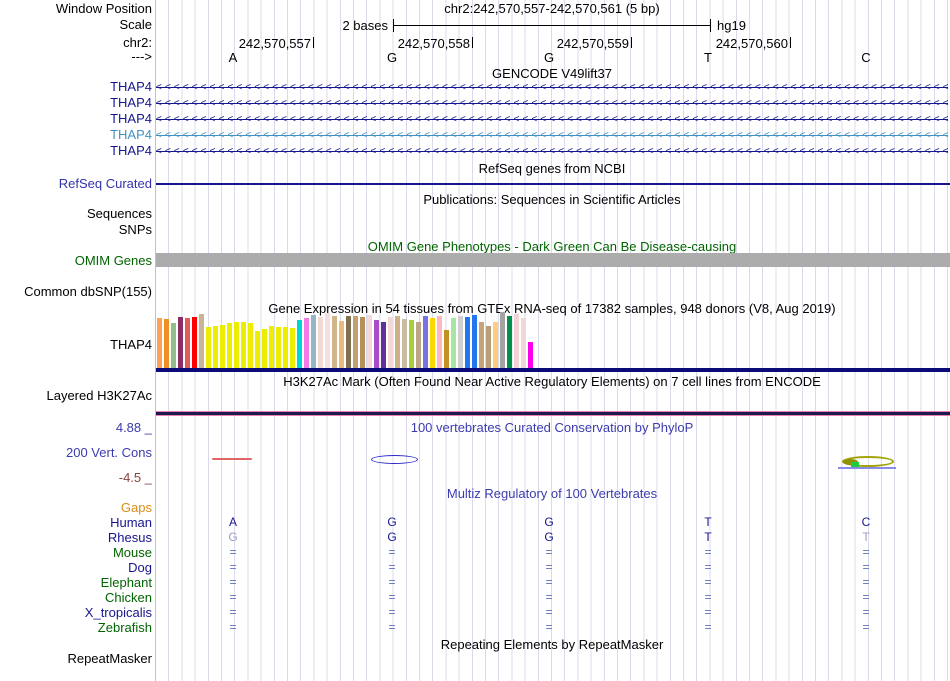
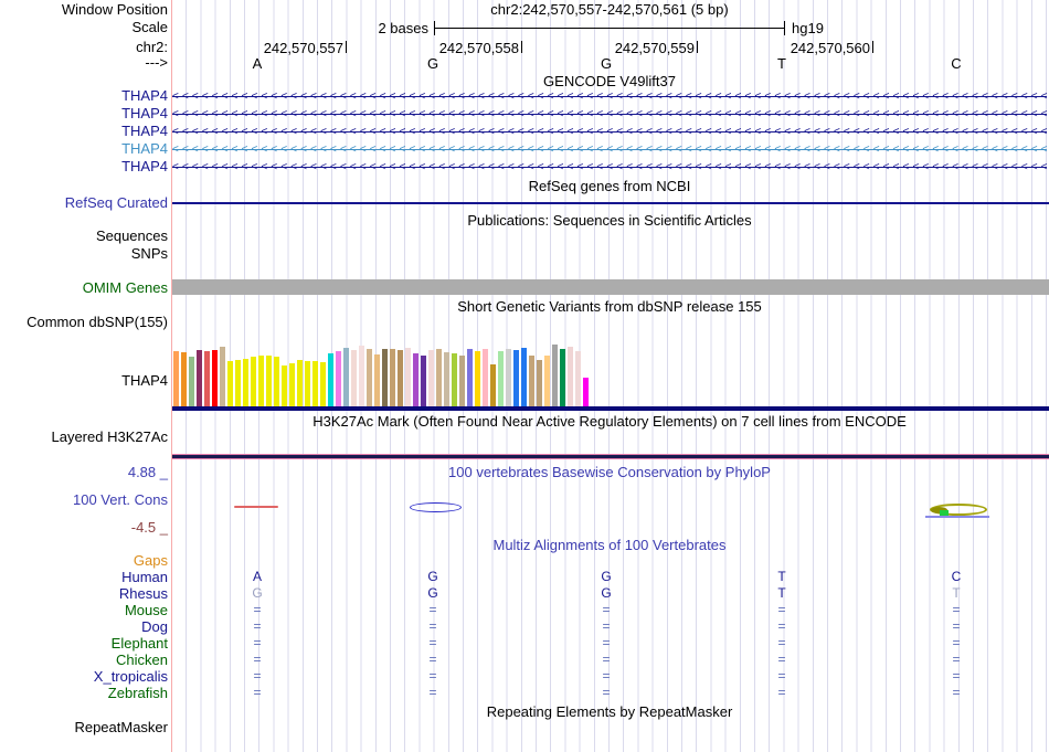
  Window Position
  chr2:242,570,557-242,570,561 (5 bp)
  Scale
  2 bases
  hg19
  chr2:
  --->
  GENCODE V49lift37
  RefSeq genes from NCBI
  RefSeq Curated
  Publications: Sequences in Scientific Articles
  Sequences
  SNPs
- OMIM Gene Phenotypes - Dark Green Can Be Disease-causing
  OMIM Genes
+ Short Genetic Variants from dbSNP release 155
  Common dbSNP(155)
- Gene Expression in 54 tissues from GTEx RNA-seq of 17382 samples, 948 donors (V8, Aug 2019)
  THAP4
  H3K27Ac Mark (Often Found Near Active Regulatory Elements) on 7 cell lines from ENCODE
  Layered H3K27Ac
  4.88 _
- 100 vertebrates Curated Conservation by PhyloP
+ 100 vertebrates Basewise Conservation by PhyloP
- 200 Vert. Cons
+ 100 Vert. Cons
  -4.5 _
- Multiz Regulatory of 100 Vertebrates
+ Multiz Alignments of 100 Vertebrates
  Repeating Elements by RepeatMasker
  RepeatMasker
  242,570,557
  242,570,558
  242,570,559
  242,570,560
  A
  G
  G
  T
  C
  THAP4
  <<<<<<<<<<<<<<<<<<<<<<<<<<<<<<<<<<<<<<<<<<<<<<<<<<<<<<<<<<<<<<<<<<<<<<<<<<<<<<<<<<<<<<<<<
  THAP4
  <<<<<<<<<<<<<<<<<<<<<<<<<<<<<<<<<<<<<<<<<<<<<<<<<<<<<<<<<<<<<<<<<<<<<<<<<<<<<<<<<<<<<<<<<
  THAP4
  <<<<<<<<<<<<<<<<<<<<<<<<<<<<<<<<<<<<<<<<<<<<<<<<<<<<<<<<<<<<<<<<<<<<<<<<<<<<<<<<<<<<<<<<<
  THAP4
  <<<<<<<<<<<<<<<<<<<<<<<<<<<<<<<<<<<<<<<<<<<<<<<<<<<<<<<<<<<<<<<<<<<<<<<<<<<<<<<<<<<<<<<<<
  THAP4
  <<<<<<<<<<<<<<<<<<<<<<<<<<<<<<<<<<<<<<<<<<<<<<<<<<<<<<<<<<<<<<<<<<<<<<<<<<<<<<<<<<<<<<<<<
  Gaps
  Human
  A
  G
  G
  T
  C
  Rhesus
  G
  G
  G
  T
  T
  Mouse
  =
  =
  =
  =
  =
  Dog
  =
  =
  =
  =
  =
  Elephant
  =
  =
  =
  =
  =
  Chicken
  =
  =
  =
  =
  =
  X_tropicalis
  =
  =
  =
  =
  =
  Zebrafish
  =
  =
  =
  =
  =
